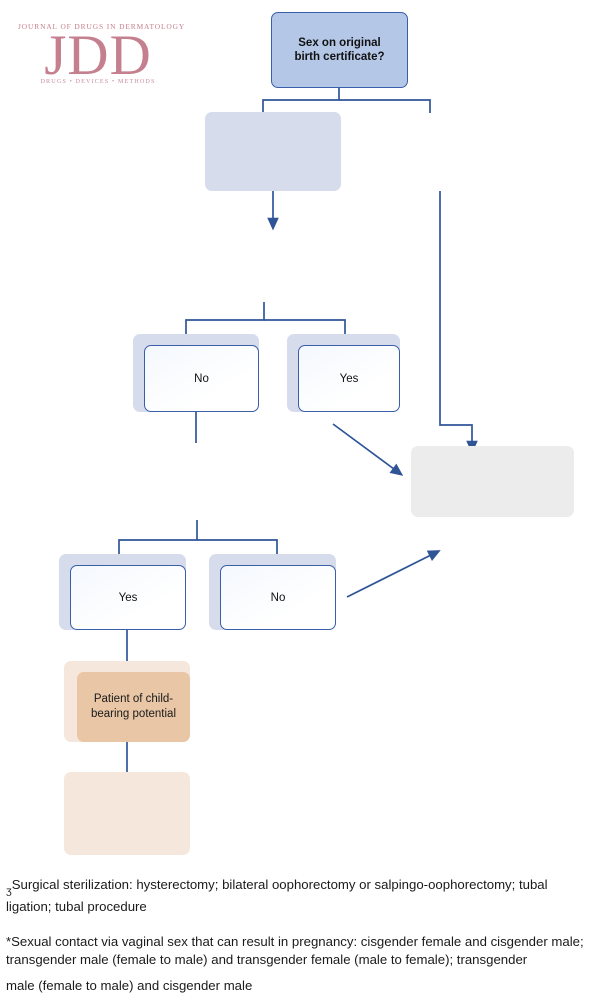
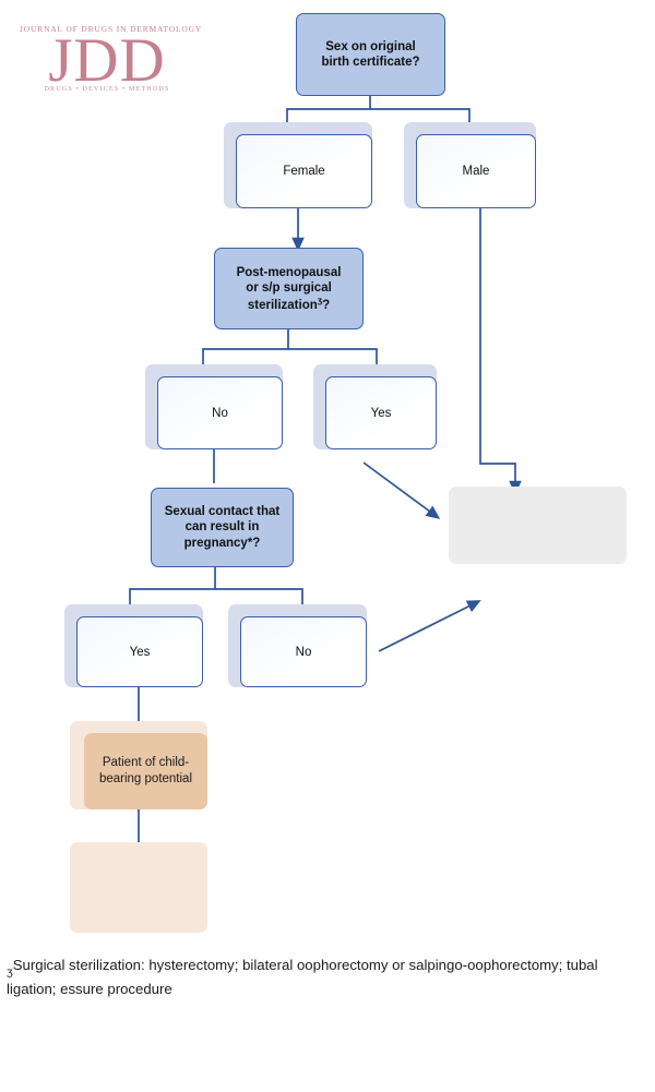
  JOURNAL OF DRUGS IN DERMATOLOG
  JDD
  Sex on original
  birth certificate?
+ Female
+ Male
+ Post-menopausal
+ or s/p surgical
+ sterilizationʒ?
  No
  Yes
+ Sexual contact that
+ can result in
+ pregnancy*?
  Yes
  No
  Patient of child-
  bearing potential
- ʒSurgical sterilization: hysterectomy; bilateral oophorectomy or salpingo-oophorectomy; tubal ligation; tubal procedure
+ ʒSurgical sterilization: hysterectomy; bilateral oophorectomy or salpingo-oophorectomy; tubal ligation; essure procedure
- *Sexual contact via vaginal sex that can result in pregnancy: cisgender female and cisgender male; transgender male (female to male) and transgender female (male to female); transgender
- male (female to male) and cisgender male
